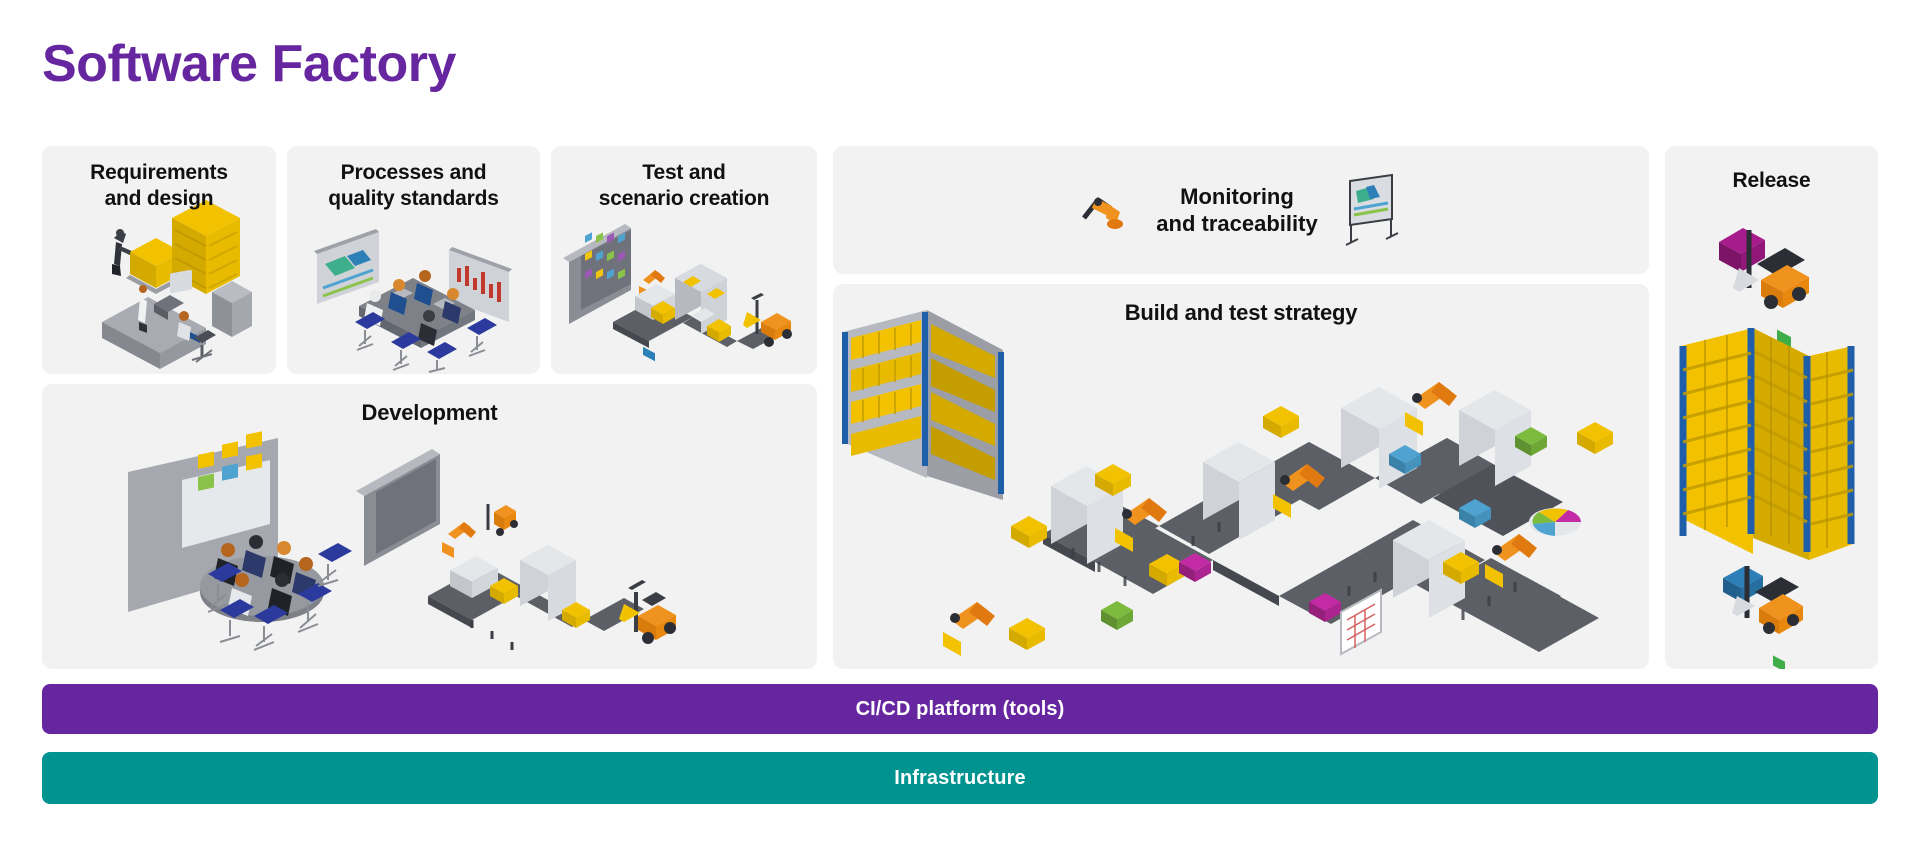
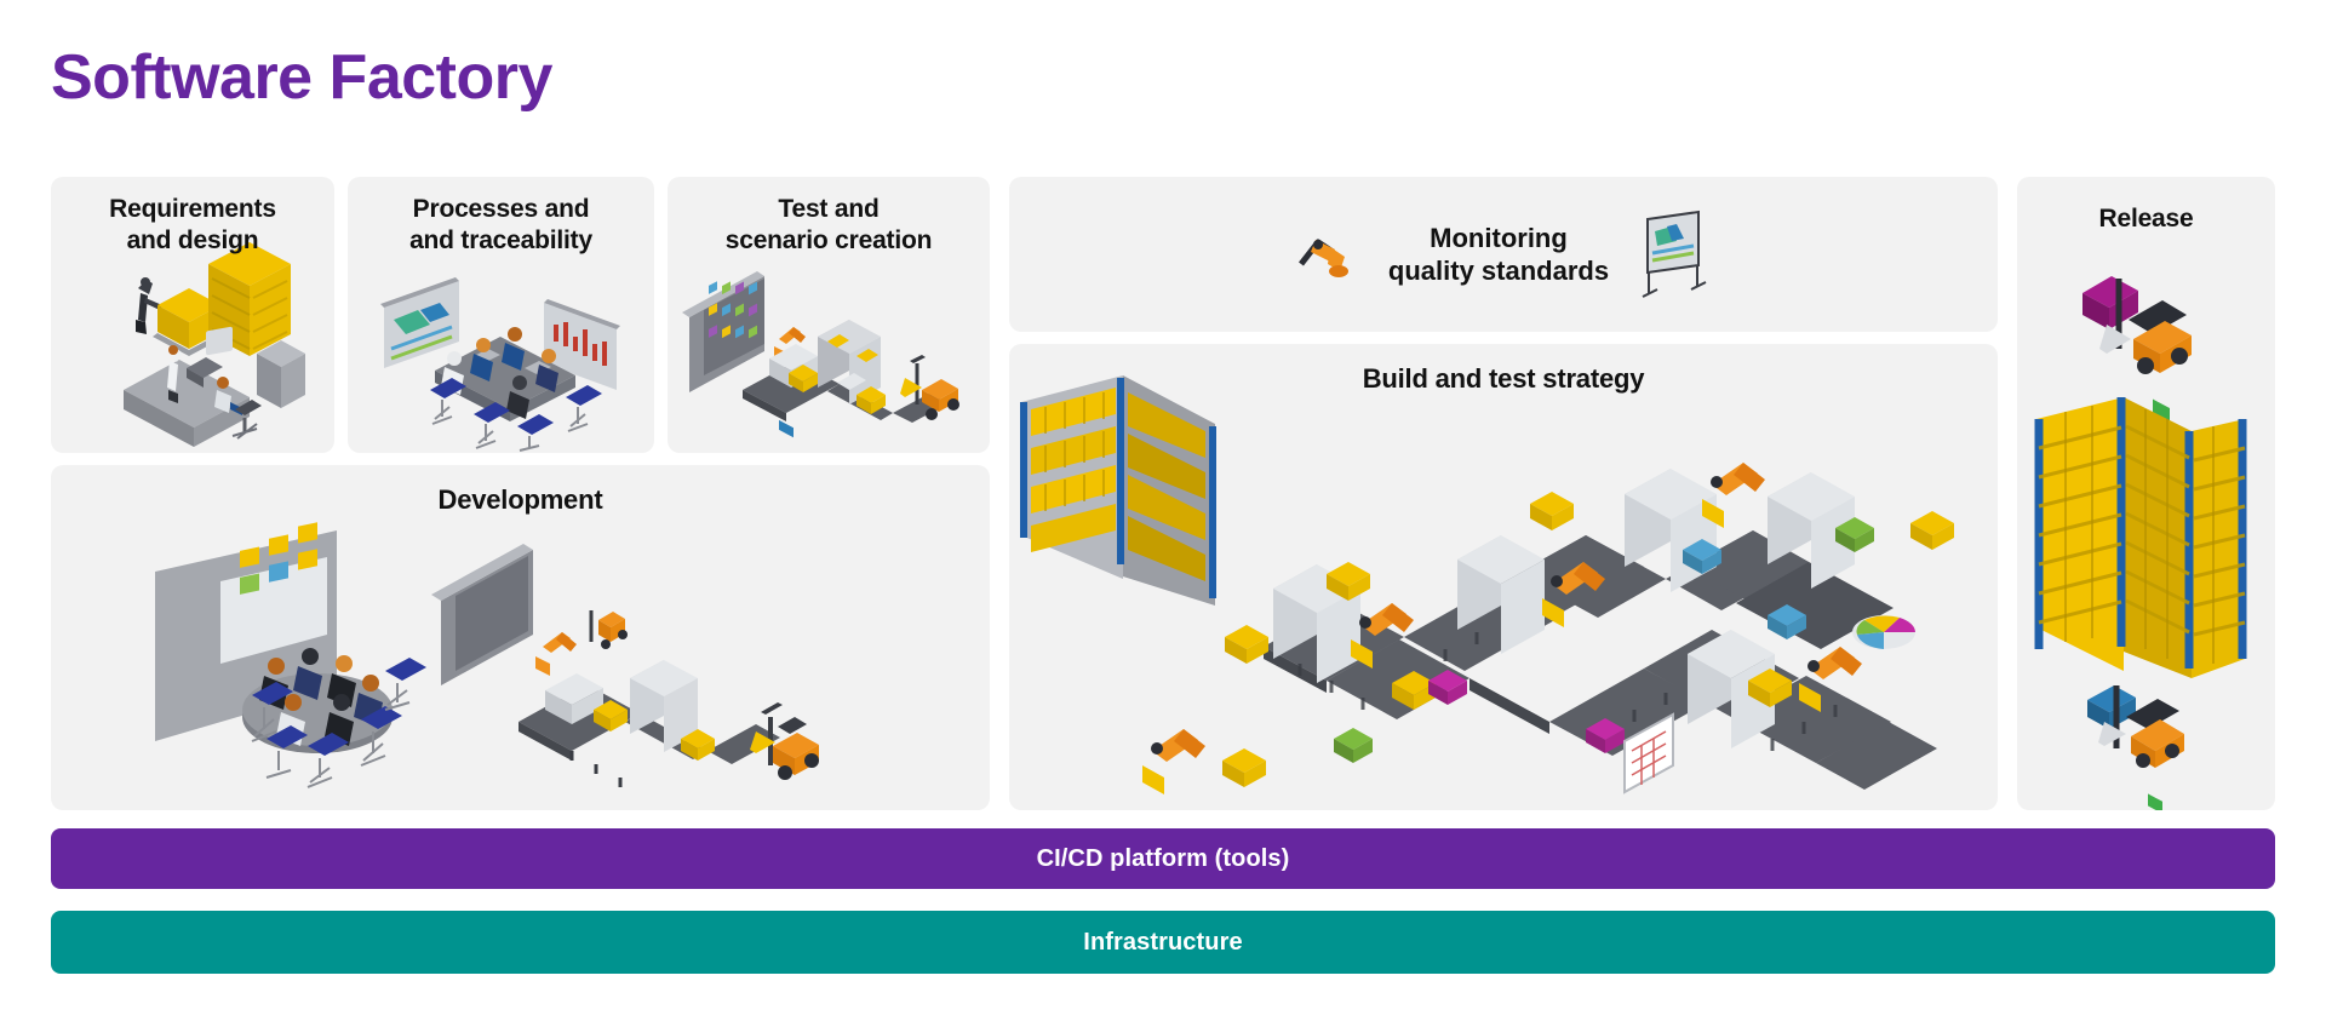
  Software Factory
  Requirements
  and design
  Processes and
- quality standards
+ and traceability
  Test and
  scenario creation
  Development
  Monitoring
- and traceability
+ quality standards
  Build and test strategy
  Release
  CI/CD platform (tools)
  Infrastructure
